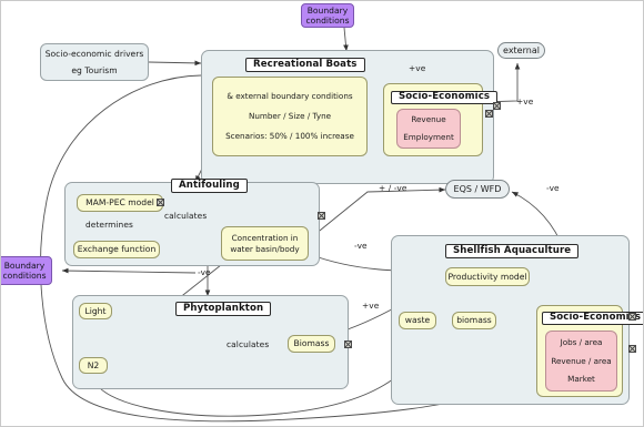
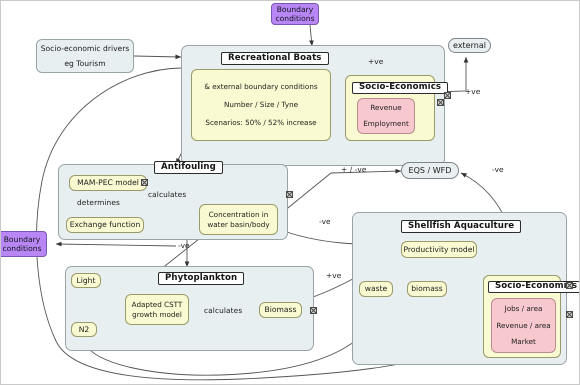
  Boundary conditions
  Socio-economic drivers
  eg Tourism
  external
  Recreational Boats
  & external boundary conditions
  Number / Size / Tyne
- Scenarios: 50% / 100% increase
+ Scenarios: 50% / 52% increase
  Socio-Economics
  Revenue
  Employment
  +ve
  +ve
  EQS / WFD
  + / -ve
  -ve
  Antifouling
  MAM-PEC model
  determines
  calculates
  Exchange function
  Concentration in
  water basin/body
  -ve
  -ve
  Boundary conditions
  Phytoplankton
  Light
  N2
+ Adapted CSTT
+ growth model
  calculates
  Biomass
  +ve
  Shellfish Aquaculture
  Productivity model
  waste
  biomass
  Socio-Economs
  Jobs / area
  Revenue / area
  Market
